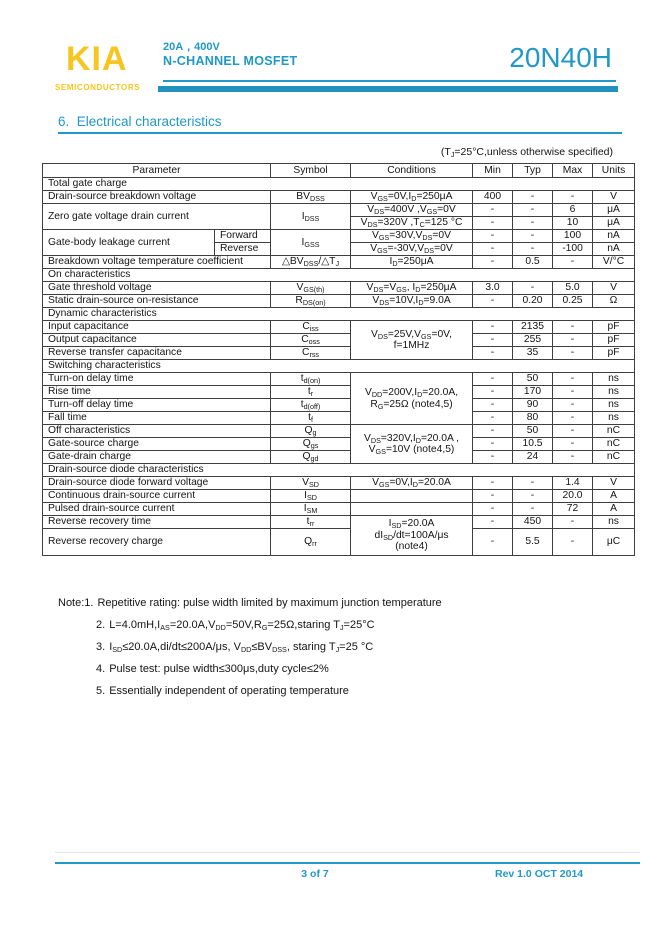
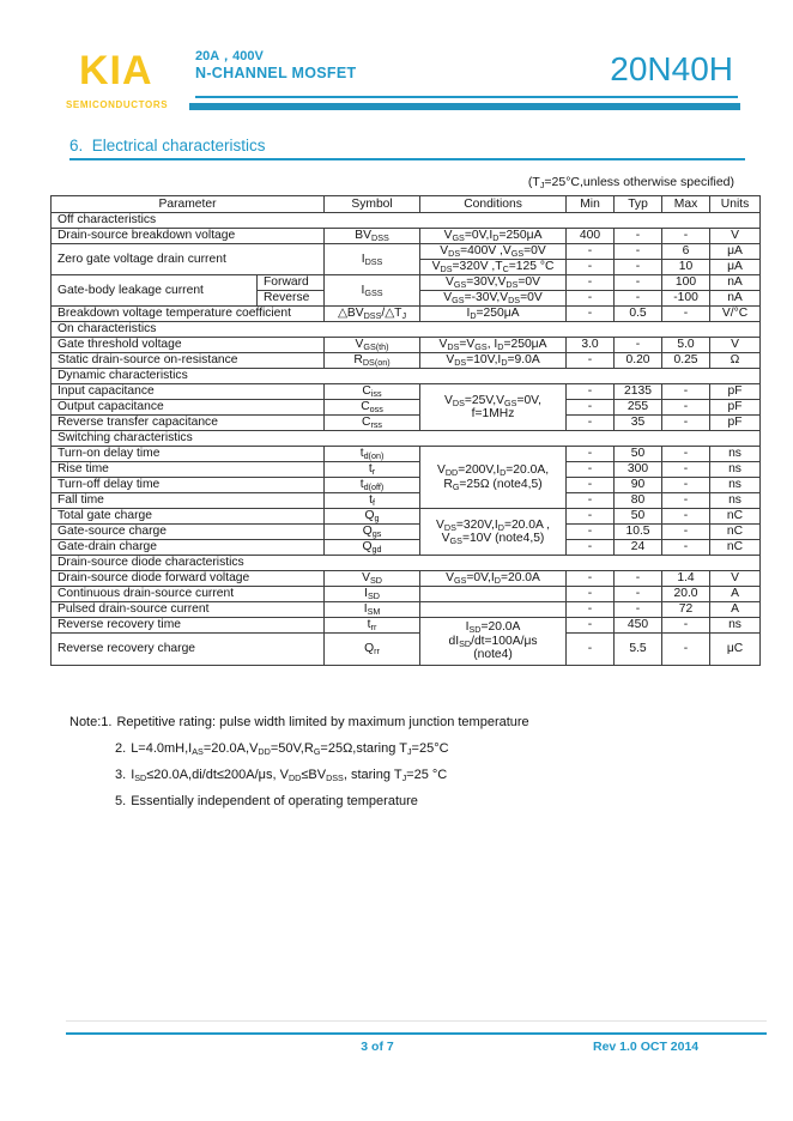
  KIA
  SEMICONDUCTORS
  20A，400V
  N-CHANNEL MOSFET
  20N40H
  6. Electrical characteristics
  (TJ=25°C,unless otherwise specified)
  Parameter	Symbol	Conditions	Min	Typ	Max	Units
- Total gate charge
+ Off characteristics
  Drain-source breakdown voltage	BVDSS	VGS=0V,ID=250μA	400	-	-	V
  Zero gate voltage drain current	IDSS	VDS=400V ,VGS=0V	-	-	6	μA
  VDS=320V ,TC=125 °C	-	-	10	μA
  Gate-body leakage current	Forward	IGSS	VGS=30V,VDS=0V	-	-	100	nA
  Reverse	VGS=-30V,VDS=0V	-	-	-100	nA
  Breakdown voltage temperature coefficient	△BVDSS/△TJ	ID=250μA	-	0.5	-	V/°C
  On characteristics
  Gate threshold voltage	VGS(th)	VDS=VGS, ID=250μA	3.0	-	5.0	V
  Static drain-source on-resistance	RDS(on)	VDS=10V,ID=9.0A	-	0.20	0.25	Ω
  Dynamic characteristics
  Input capacitance	Ciss	VDS=25V,VGS=0V,f=1MHz	-	2135	-	pF
  Output capacitance	Coss	-	255	-	pF
  Reverse transfer capacitance	Crss	-	35	-	pF
  Switching characteristics
  Turn-on delay time	td(on)	VDD=200V,ID=20.0A,RG=25Ω (note4,5)	-	50	-	ns
- Rise time	tr	-	170	-	ns
+ Rise time	tr	-	300	-	ns
  Turn-off delay time	td(off)	-	90	-	ns
  Fall time	tf	-	80	-	ns
- Off characteristics	Qg	VDS=320V,ID=20.0A ,VGS=10V (note4,5)	-	50	-	nC
+ Total gate charge	Qg	VDS=320V,ID=20.0A ,VGS=10V (note4,5)	-	50	-	nC
  Gate-source charge	Qgs	-	10.5	-	nC
  Gate-drain charge	Qgd	-	24	-	nC
  Drain-source diode characteristics
  Drain-source diode forward voltage	VSD	VGS=0V,ID=20.0A	-	-	1.4	V
  Continuous drain-source current	ISD		-	-	20.0	A
  Pulsed drain-source current	ISM		-	-	72	A
  Reverse recovery time	trr	ISD=20.0AdISD/dt=100A/μs(note4)	-	450	-	ns
  Reverse recovery charge	Qrr	-	5.5	-	μC
  Note:1. Repetitive rating: pulse width limited by maximum junction temperature
  2. L=4.0mH,IAS=20.0A,VDD=50V,RG=25Ω,staring TJ=25°C
  3. ISD≤20.0A,di/dt≤200A/μs, VDD≤BVDSS, staring TJ=25 °C
- 4. Pulse test: pulse width≤300μs,duty cycle≤2%
  5. Essentially independent of operating temperature
  3 of 7
  Rev 1.0 OCT 2014
